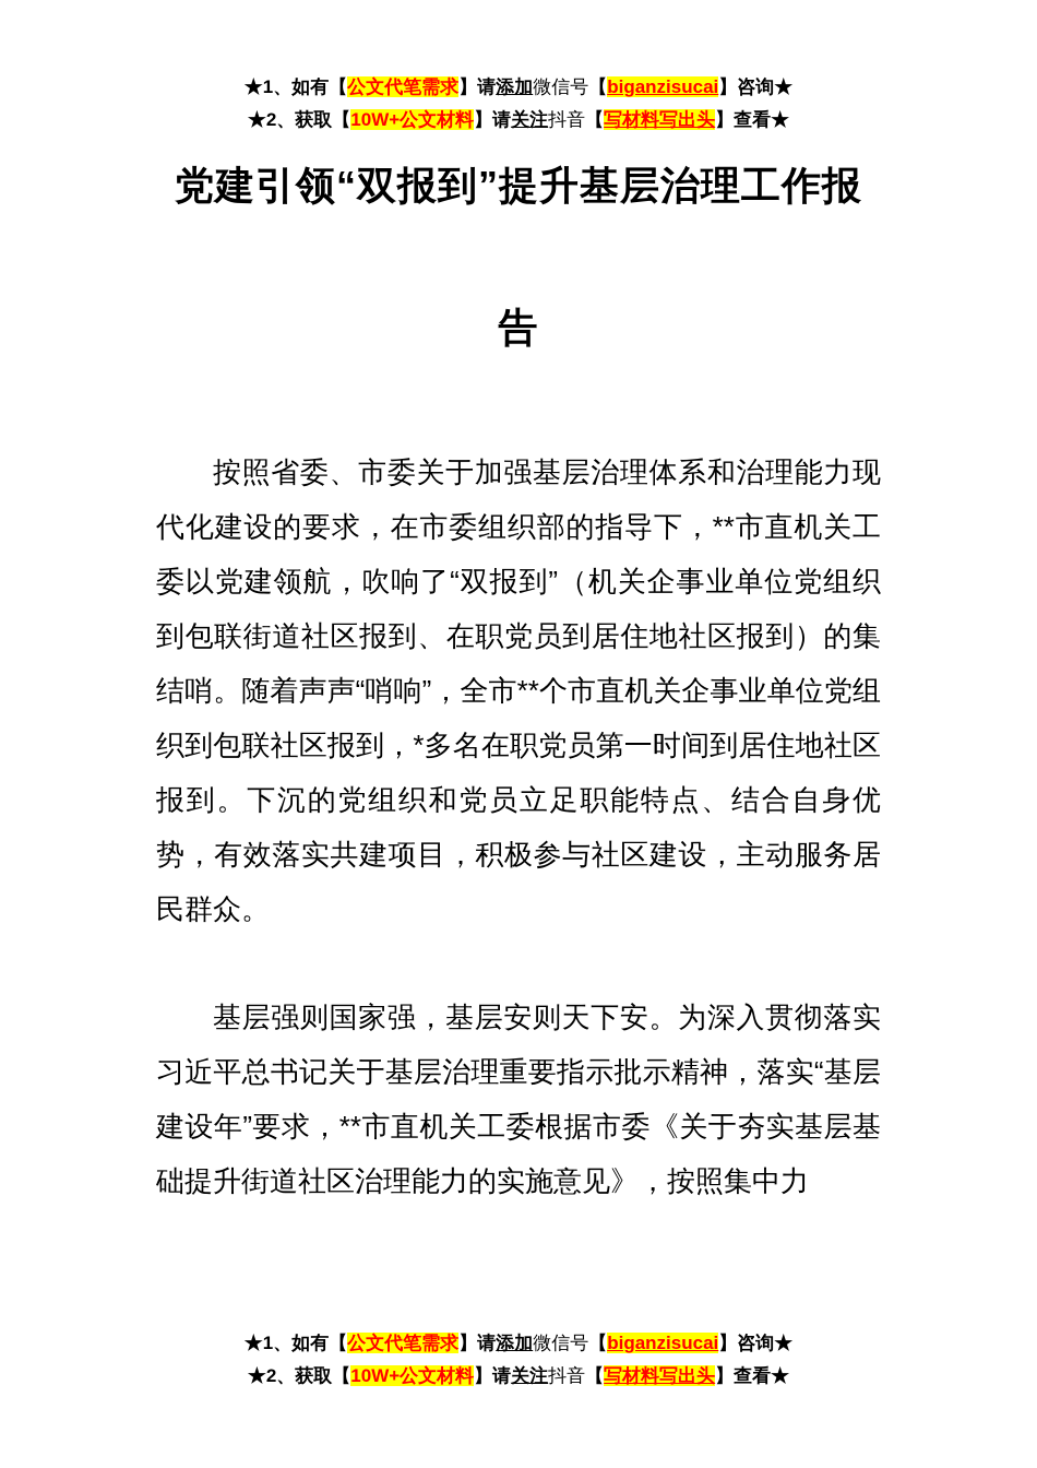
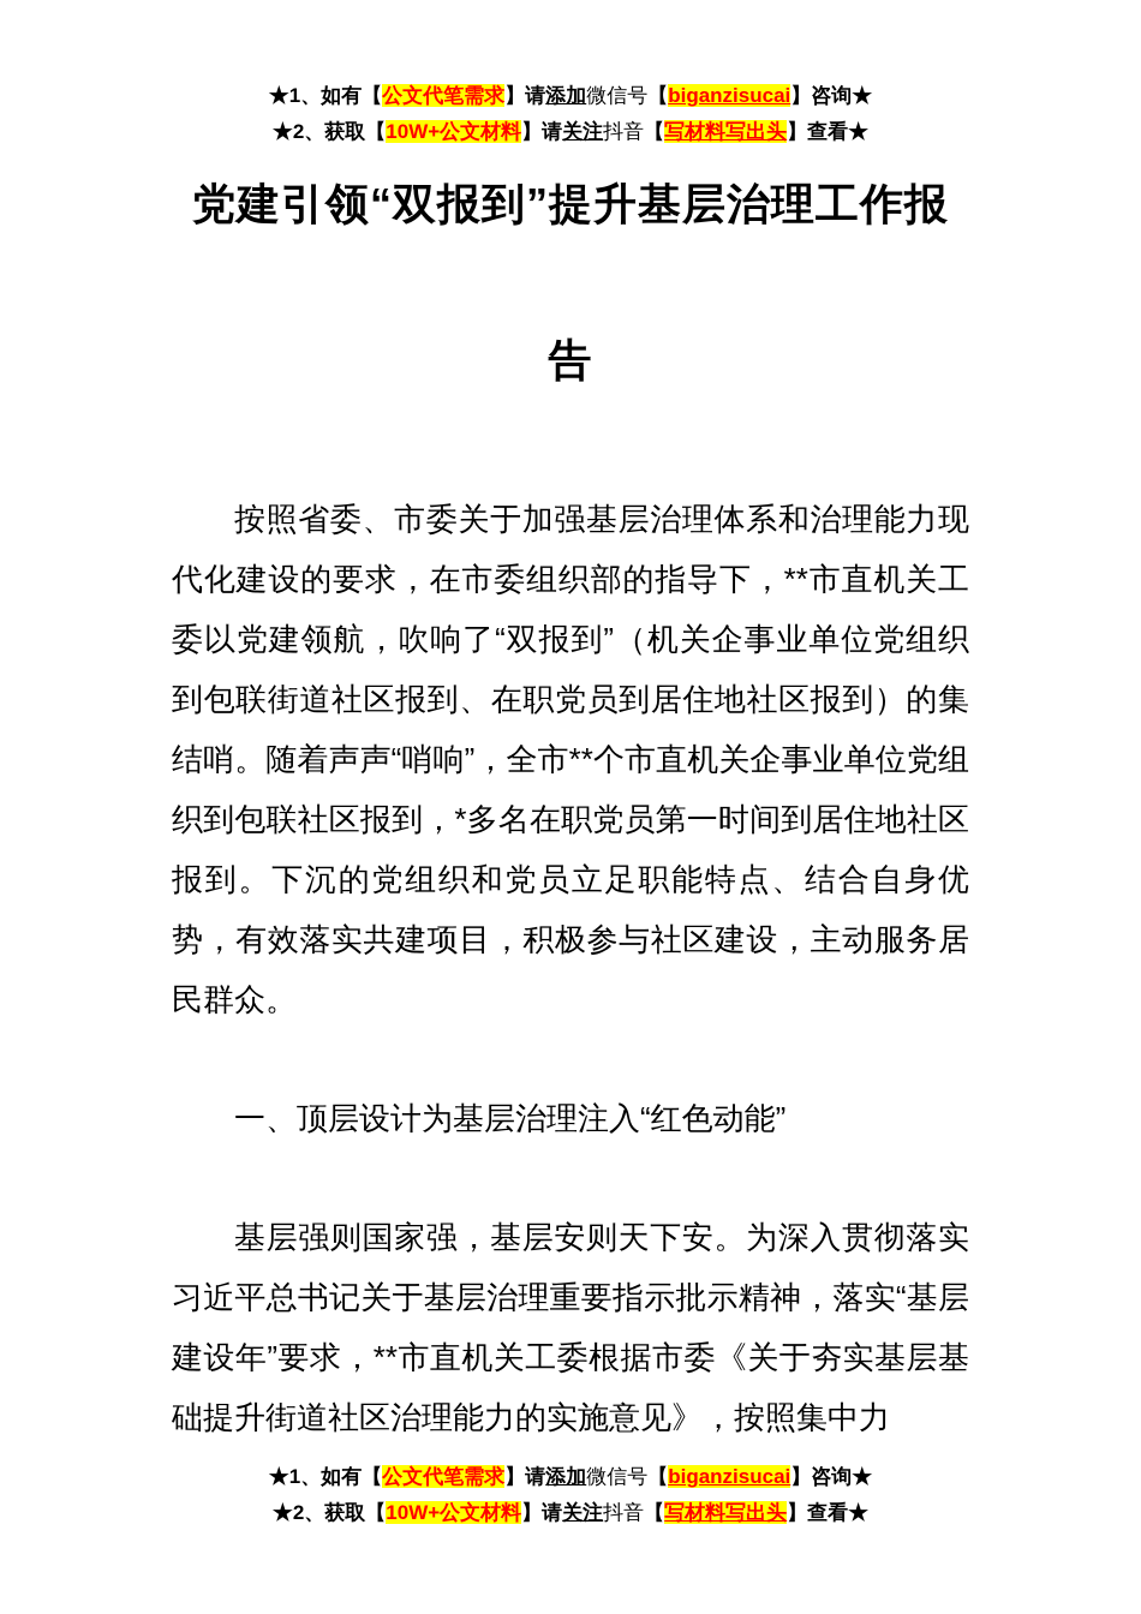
  ★1、如有【公文代笔需求】请添加微信号【biganzisucai】咨询★
  ★2、获取【10W+公文材料】请关注抖音【写材料写出头】查看★
  党建引领“双报到”提升基层治理工作报
  告
  按照省委、市委关于加强基层治理体系和治理能力现代化建设的要求，在市委组织部的指导下，**市直机关工委以党建领航，吹响了“双报到”（机关企事业单位党组织到包联街道社区报到、在职党员到居住地社区报到）的集结哨。随着声声“哨响”，全市**个市直机关企事业单位党组织到包联社区报到，*多名在职党员第一时间到居住地社区报到。下沉的党组织和党员立足职能特点、结合自身优势，有效落实共建项目，积极参与社区建设，主动服务居民群众。
+ 一、顶层设计为基层治理注入“红色动能”
  基层强则国家强，基层安则天下安。为深入贯彻落实习近平总书记关于基层治理重要指示批示精神，落实“基层建设年”要求，**市直机关工委根据市委《关于夯实基层基础提升街道社区治理能力的实施意见》，按照集中力
  ★1、如有【公文代笔需求】请添加微信号【biganzisucai】咨询★
  ★2、获取【10W+公文材料】请关注抖音【写材料写出头】查看★
